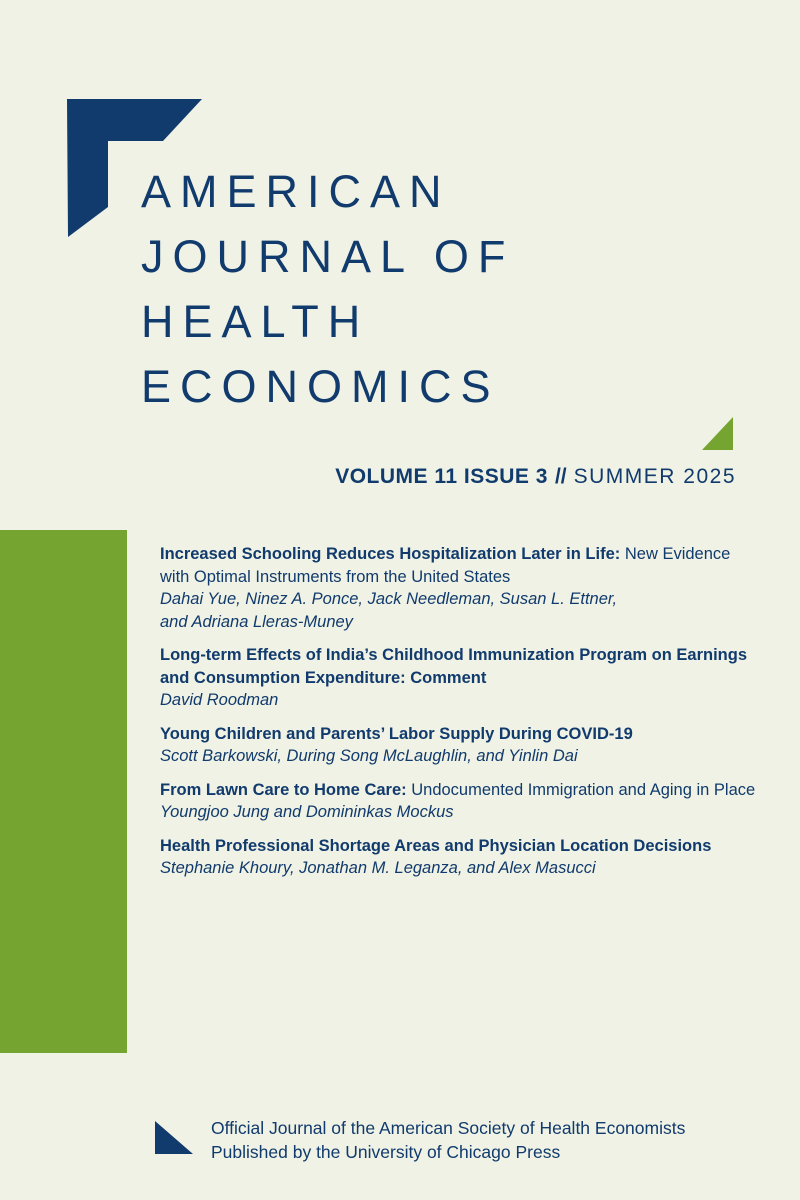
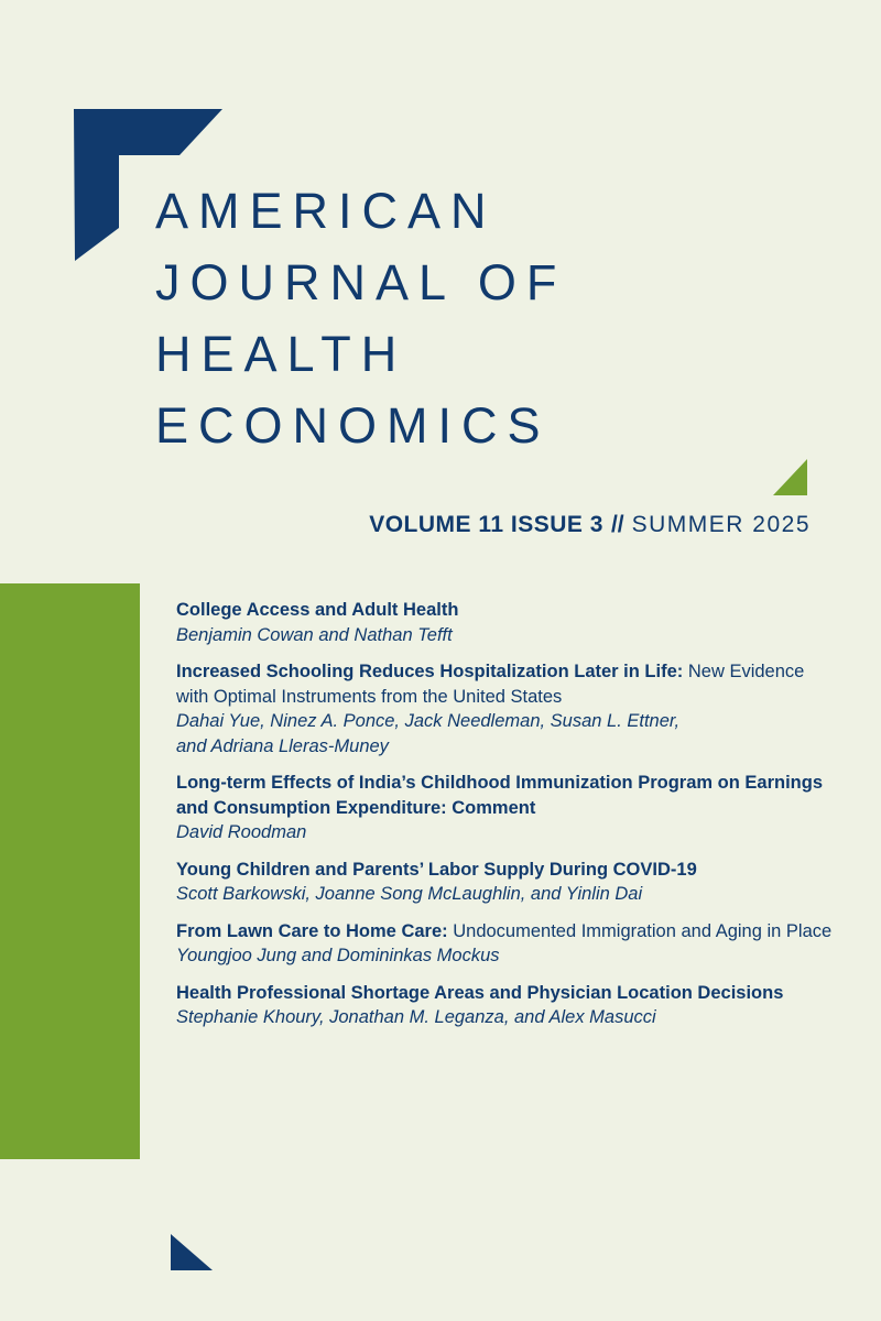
  AMERICAN
  JOURNAL OF
  HEALTH
  ECONOMICS
  VOLUME 11 ISSUE 3 // SUMMER 2025
+ College Access and Adult Health
+ Benjamin Cowan and Nathan Tefft
  Increased Schooling Reduces Hospitalization Later in Life: New Evidence
  with Optimal Instruments from the United States
  Dahai Yue, Ninez A. Ponce, Jack Needleman, Susan L. Ettner,
  and Adriana Lleras-Muney
  Long-term Effects of India’s Childhood Immunization Program on Earnings
  and Consumption Expenditure: Comment
  David Roodman
  Young Children and Parents’ Labor Supply During COVID-19
- Scott Barkowski, During Song McLaughlin, and Yinlin Dai
+ Scott Barkowski, Joanne Song McLaughlin, and Yinlin Dai
  From Lawn Care to Home Care: Undocumented Immigration and Aging in Place
  Youngjoo Jung and Domininkas Mockus
  Health Professional Shortage Areas and Physician Location Decisions
  Stephanie Khoury, Jonathan M. Leganza, and Alex Masucci
- Official Journal of the American Society of Health Economists
- Published by the University of Chicago Press
